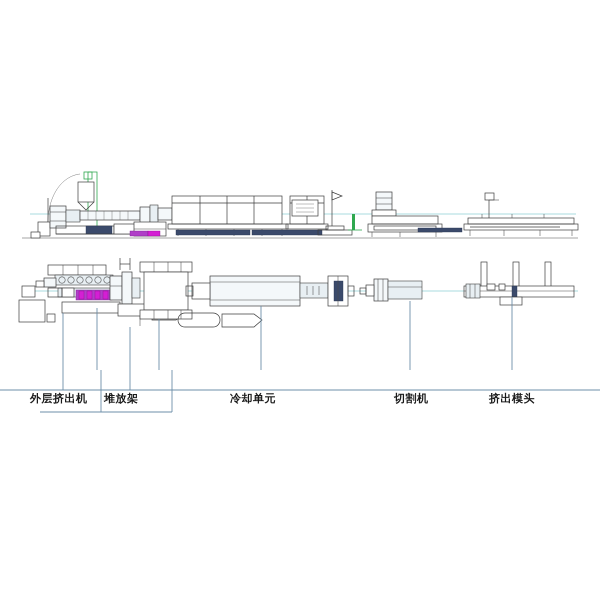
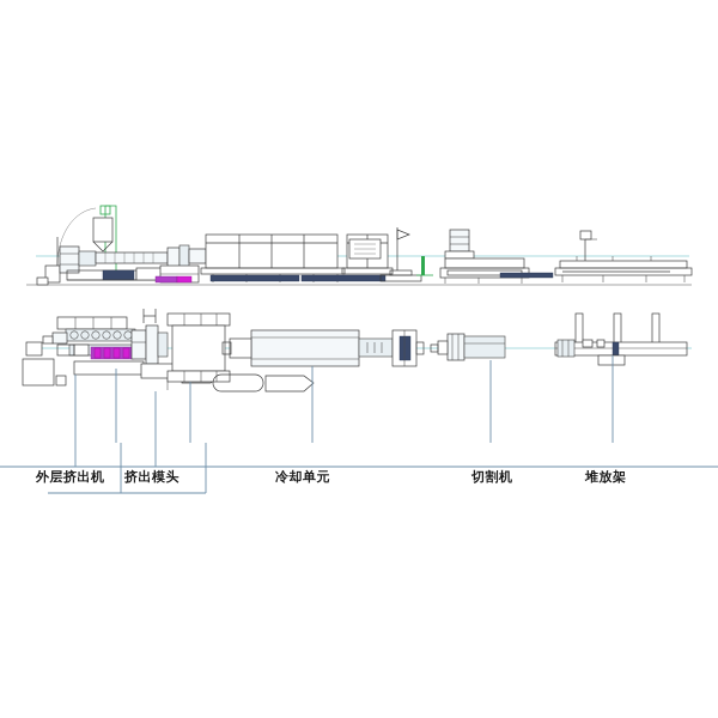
  外层挤出机
- 堆放架
+ 挤出模头
  冷却单元
  切割机
- 挤出模头
+ 堆放架
